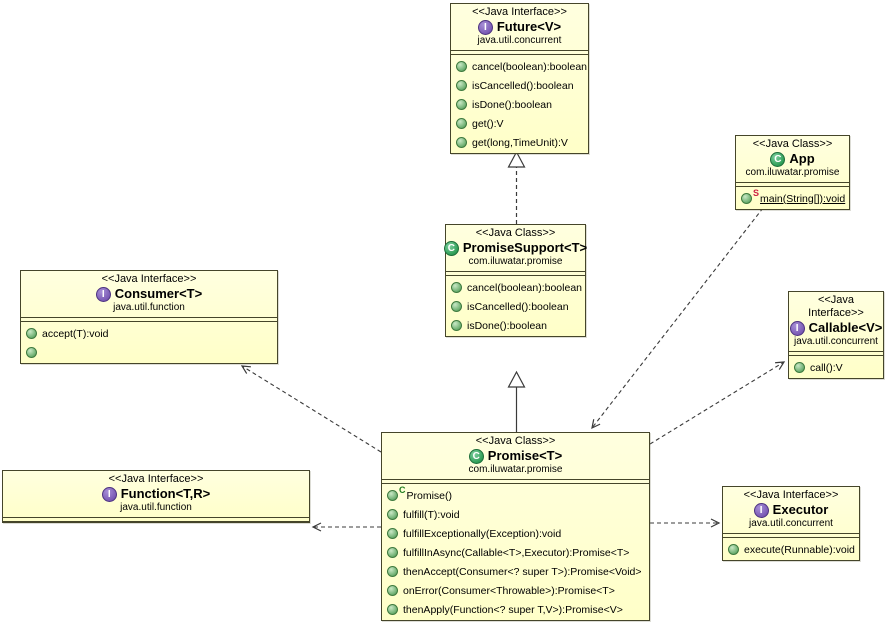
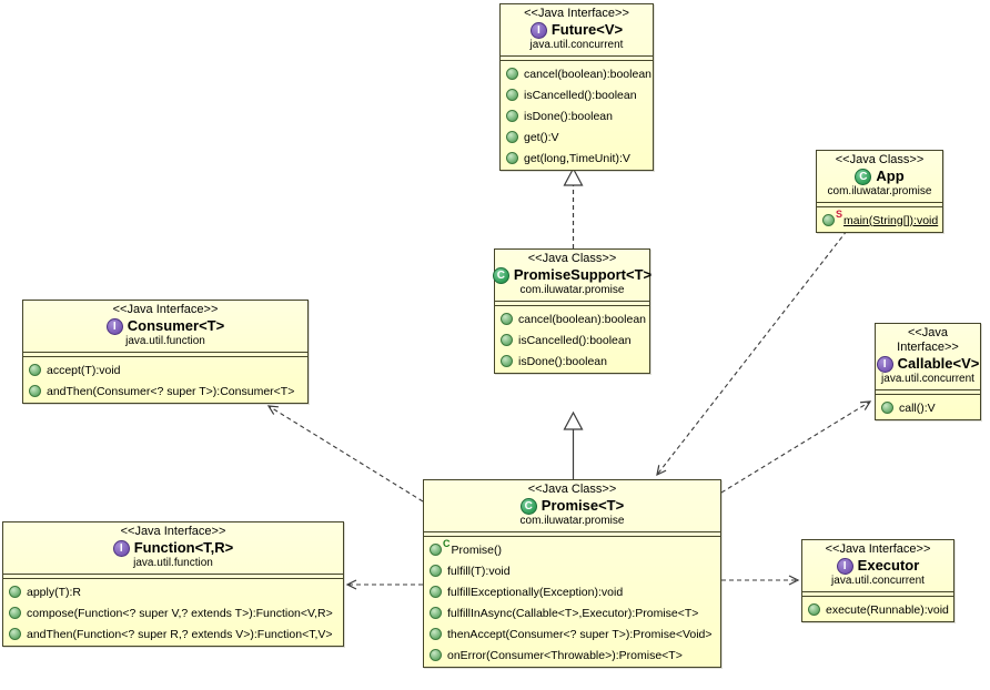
  <<Java Interface>>
  I
  Future<V>
  java.util.concurrent
  cancel(boolean):boolean
  isCancelled():boolean
  isDone():boolean
  get():V
  get(long,TimeUnit):V
  <<Java Class>>
  C
  App
  com.iluwatar.promise
  S
  main(String[]):void
  <<Java Class>>
  C
  PromiseSupport<T>
  com.iluwatar.promise
  cancel(boolean):boolean
  isCancelled():boolean
  isDone():boolean
  <<Java Interface>>
  I
  Consumer<T>
  java.util.function
  accept(T):void
+ andThen(Consumer<? super T>):Consumer<T>
  <<Java Interface>>
  I
  Callable<V>
  java.util.concurrent
  call():V
  <<Java Class>>
  C
  Promise<T>
  com.iluwatar.promise
  C
  Promise()
  fulfill(T):void
  fulfillExceptionally(Exception):void
  fulfillInAsync(Callable<T>,Executor):Promise<T>
  thenAccept(Consumer<? super T>):Promise<Void>
  onError(Consumer<Throwable>):Promise<T>
- thenApply(Function<? super T,V>):Promise<V>
  <<Java Interface>>
  I
  Function<T,R>
  java.util.function
+ apply(T):R
+ compose(Function<? super V,? extends T>):Function<V,R>
+ andThen(Function<? super R,? extends V>):Function<T,V>
  <<Java Interface>>
  I
  Executor
  java.util.concurrent
  execute(Runnable):void
